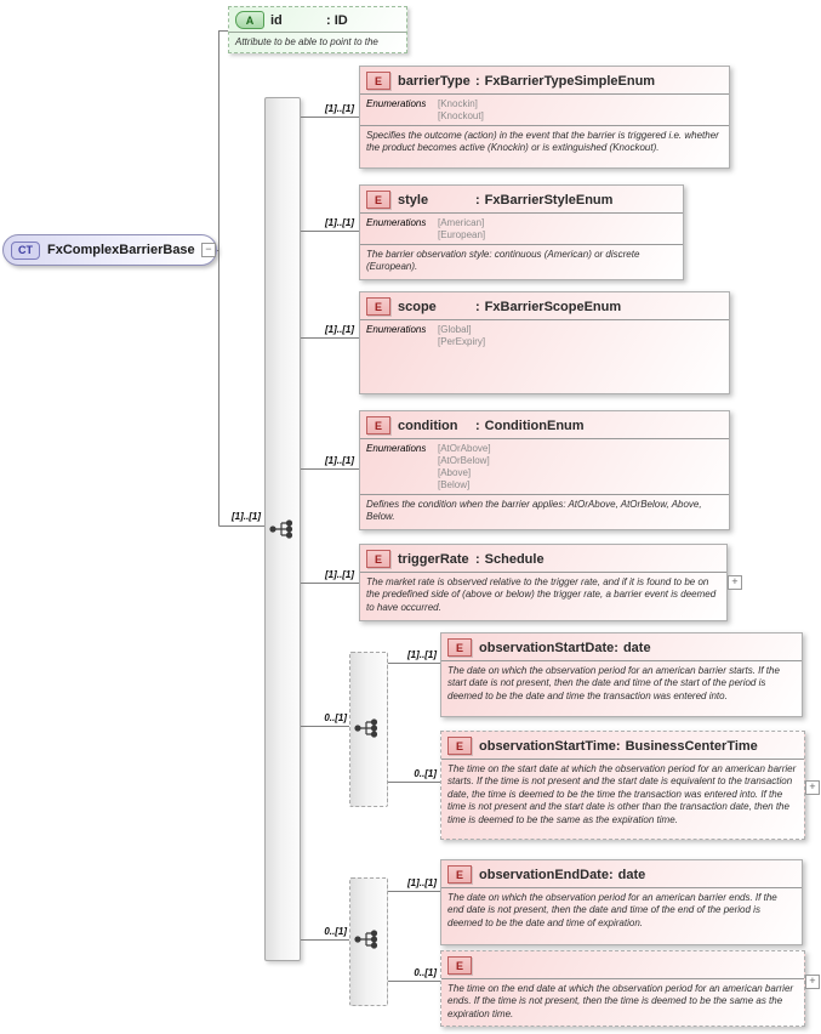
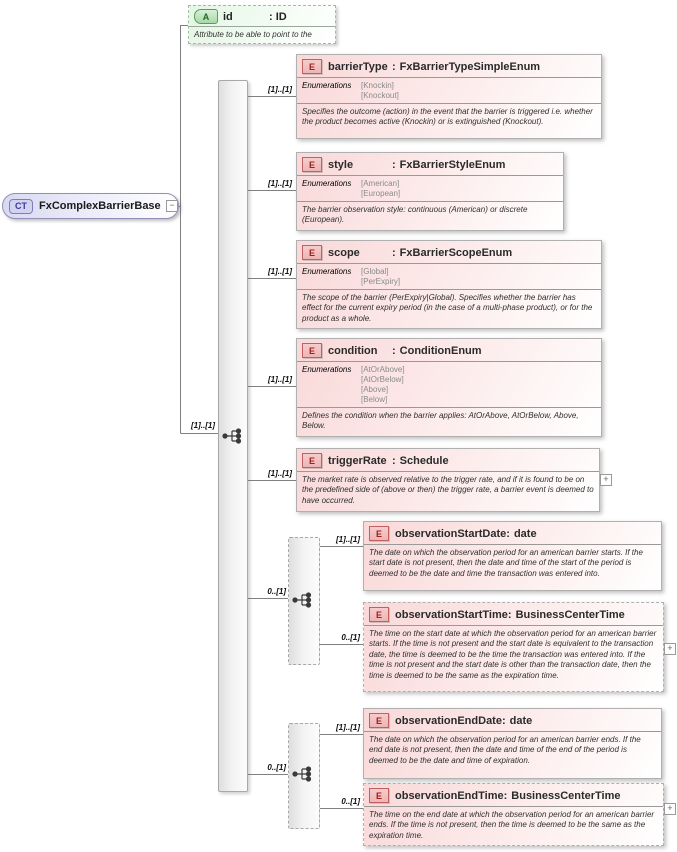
  CT
  FxComplexBarrierBase
  −
  A
  id : ID
  Attribute to be able to point to the
  [1]..[1]
  [1]..[1]
  [1]..[1]
  [1]..[1]
  [1]..[1]
  [1]..[1]
  0..[1]
  0..[1]
  [1]..[1]
  0..[1]
  [1]..[1]
  0..[1]
  E
  barrierType : FxBarrierTypeSimpleEnum
  Enumerations
  [Knockin]
  [Knockout]
  Specifies the outcome (action) in the event that the barrier is triggered i.e. whether the product becomes active (Knockin) or is extinguished (Knockout).
  E
  style : FxBarrierStyleEnum
  Enumerations
  [American]
  [European]
  The barrier observation style: continuous (American) or discrete (European).
  E
  scope : FxBarrierScopeEnum
  Enumerations
  [Global]
  [PerExpiry]
+ The scope of the barrier (PerExpiry|Global). Specifies whether the barrier has effect for the current expiry period (in the case of a multi-phase product), or for the product as a whole.
  E
  condition : ConditionEnum
  Enumerations
  [AtOrAbove]
  [AtOrBelow]
  [Above]
  [Below]
  Defines the condition when the barrier applies: AtOrAbove, AtOrBelow, Above, Below.
  E
  triggerRate : Schedule
- The market rate is observed relative to the trigger rate, and if it is found to be on the predefined side of (above or below) the trigger rate, a barrier event is deemed to have occurred.
+ The market rate is observed relative to the trigger rate, and if it is found to be on the predefined side of (above or then) the trigger rate, a barrier event is deemed to have occurred.
  +
  E
  observationStartDate: date
  The date on which the observation period for an american barrier starts. If the start date is not present, then the date and time of the start of the period is deemed to be the date and time the transaction was entered into.
  E
  observationStartTime: BusinessCenterTime
  The time on the start date at which the observation period for an american barrier starts. If the time is not present and the start date is equivalent to the transaction date, the time is deemed to be the time the transaction was entered into. If the time is not present and the start date is other than the transaction date, then the time is deemed to be the same as the expiration time.
  +
  E
  observationEndDate: date
  The date on which the observation period for an american barrier ends. If the end date is not present, then the date and time of the end of the period is deemed to be the date and time of expiration.
  E
+ observationEndTime: BusinessCenterTime
  The time on the end date at which the observation period for an american barrier ends. If the time is not present, then the time is deemed to be the same as the expiration time.
  +
